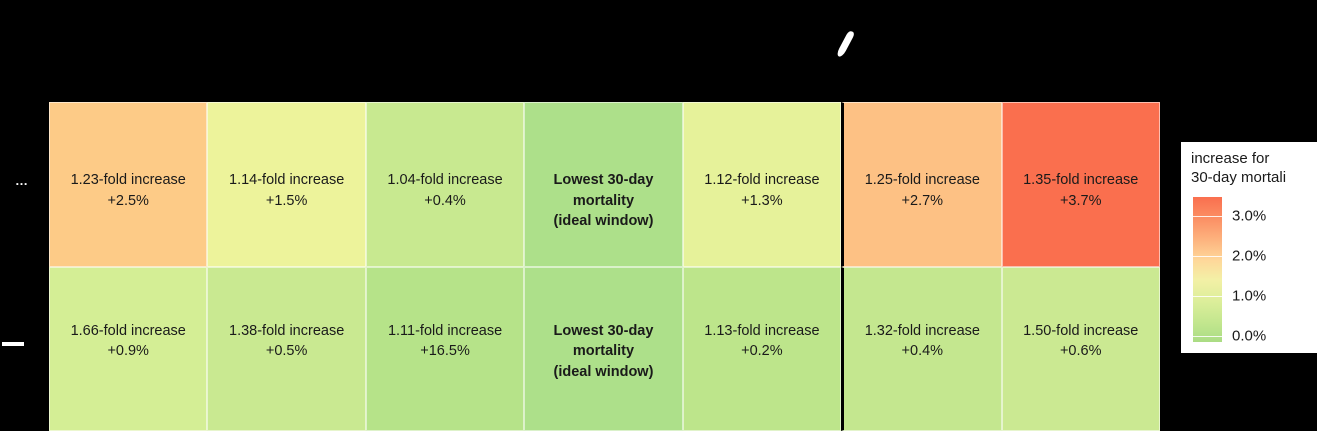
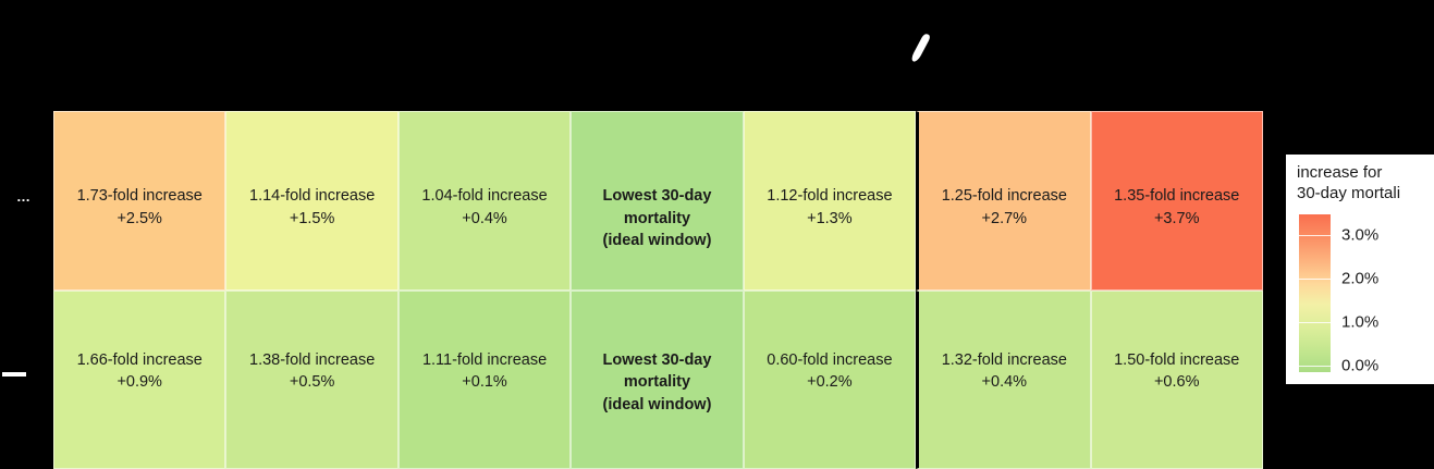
  …
- 1.23-fold increase
+ 1.73-fold increase
  +2.5%
  1.14-fold increase
  +1.5%
  1.04-fold increase
  +0.4%
  Lowest 30-day
  mortality
  (ideal window)
  1.12-fold increase
  +1.3%
  1.25-fold increase
  +2.7%
  1.35-fold increase
  +3.7%
  1.66-fold increase
  +0.9%
  1.38-fold increase
  +0.5%
  1.11-fold increase
- +16.5%
+ +0.1%
  Lowest 30-day
  mortality
  (ideal window)
- 1.13-fold increase
+ 0.60-fold increase
  +0.2%
  1.32-fold increase
  +0.4%
  1.50-fold increase
  +0.6%
  increase for
  30-day mortali
  3.0%
  2.0%
  1.0%
  0.0%
